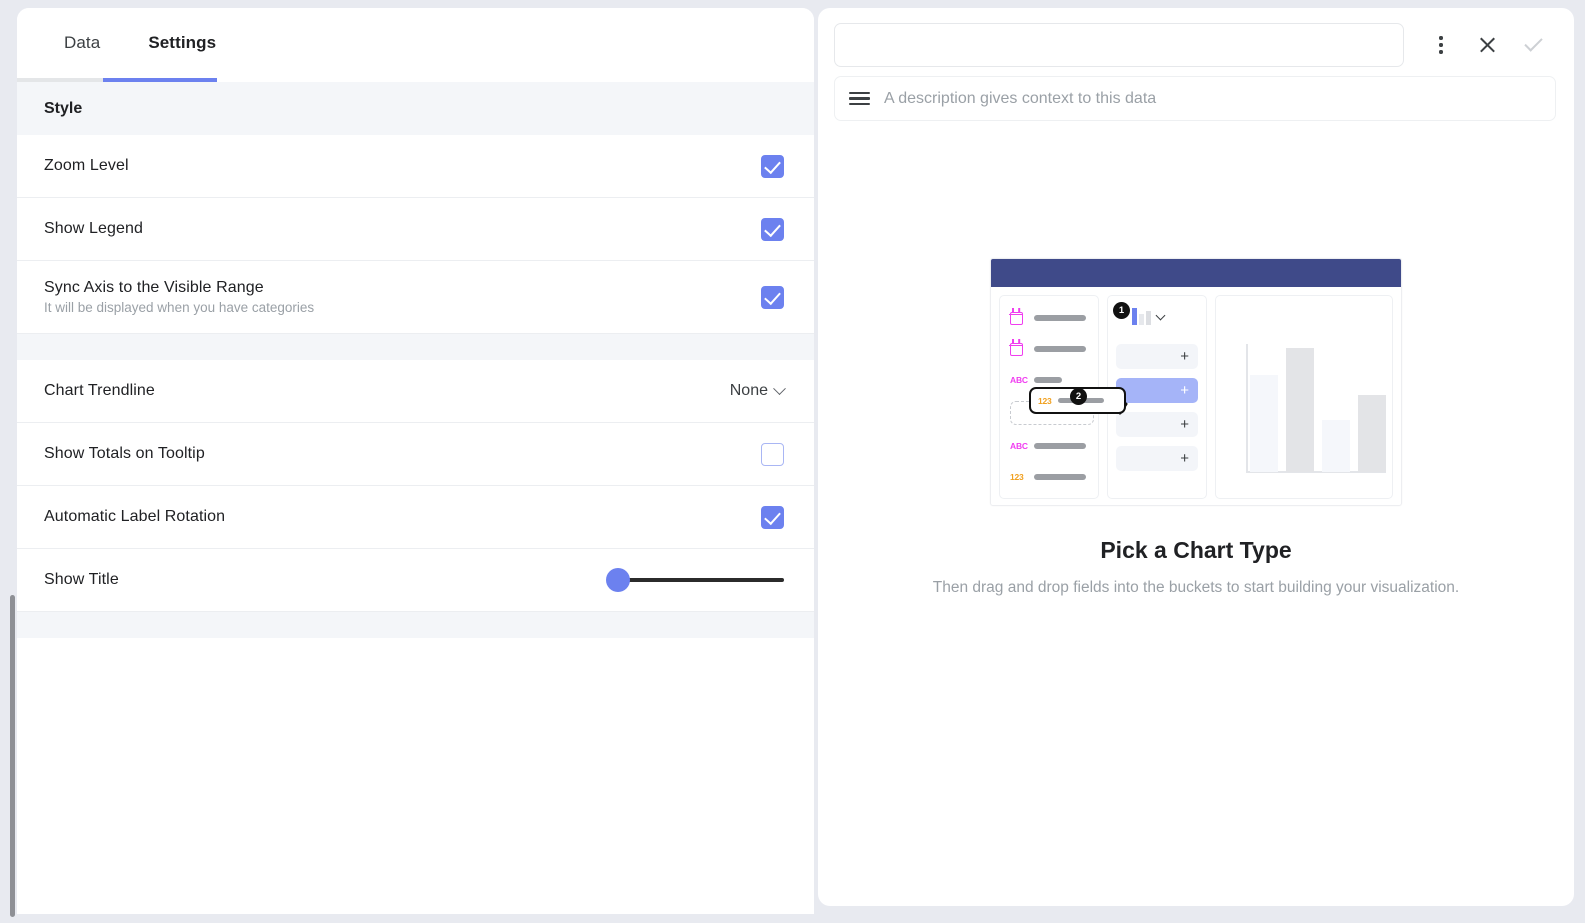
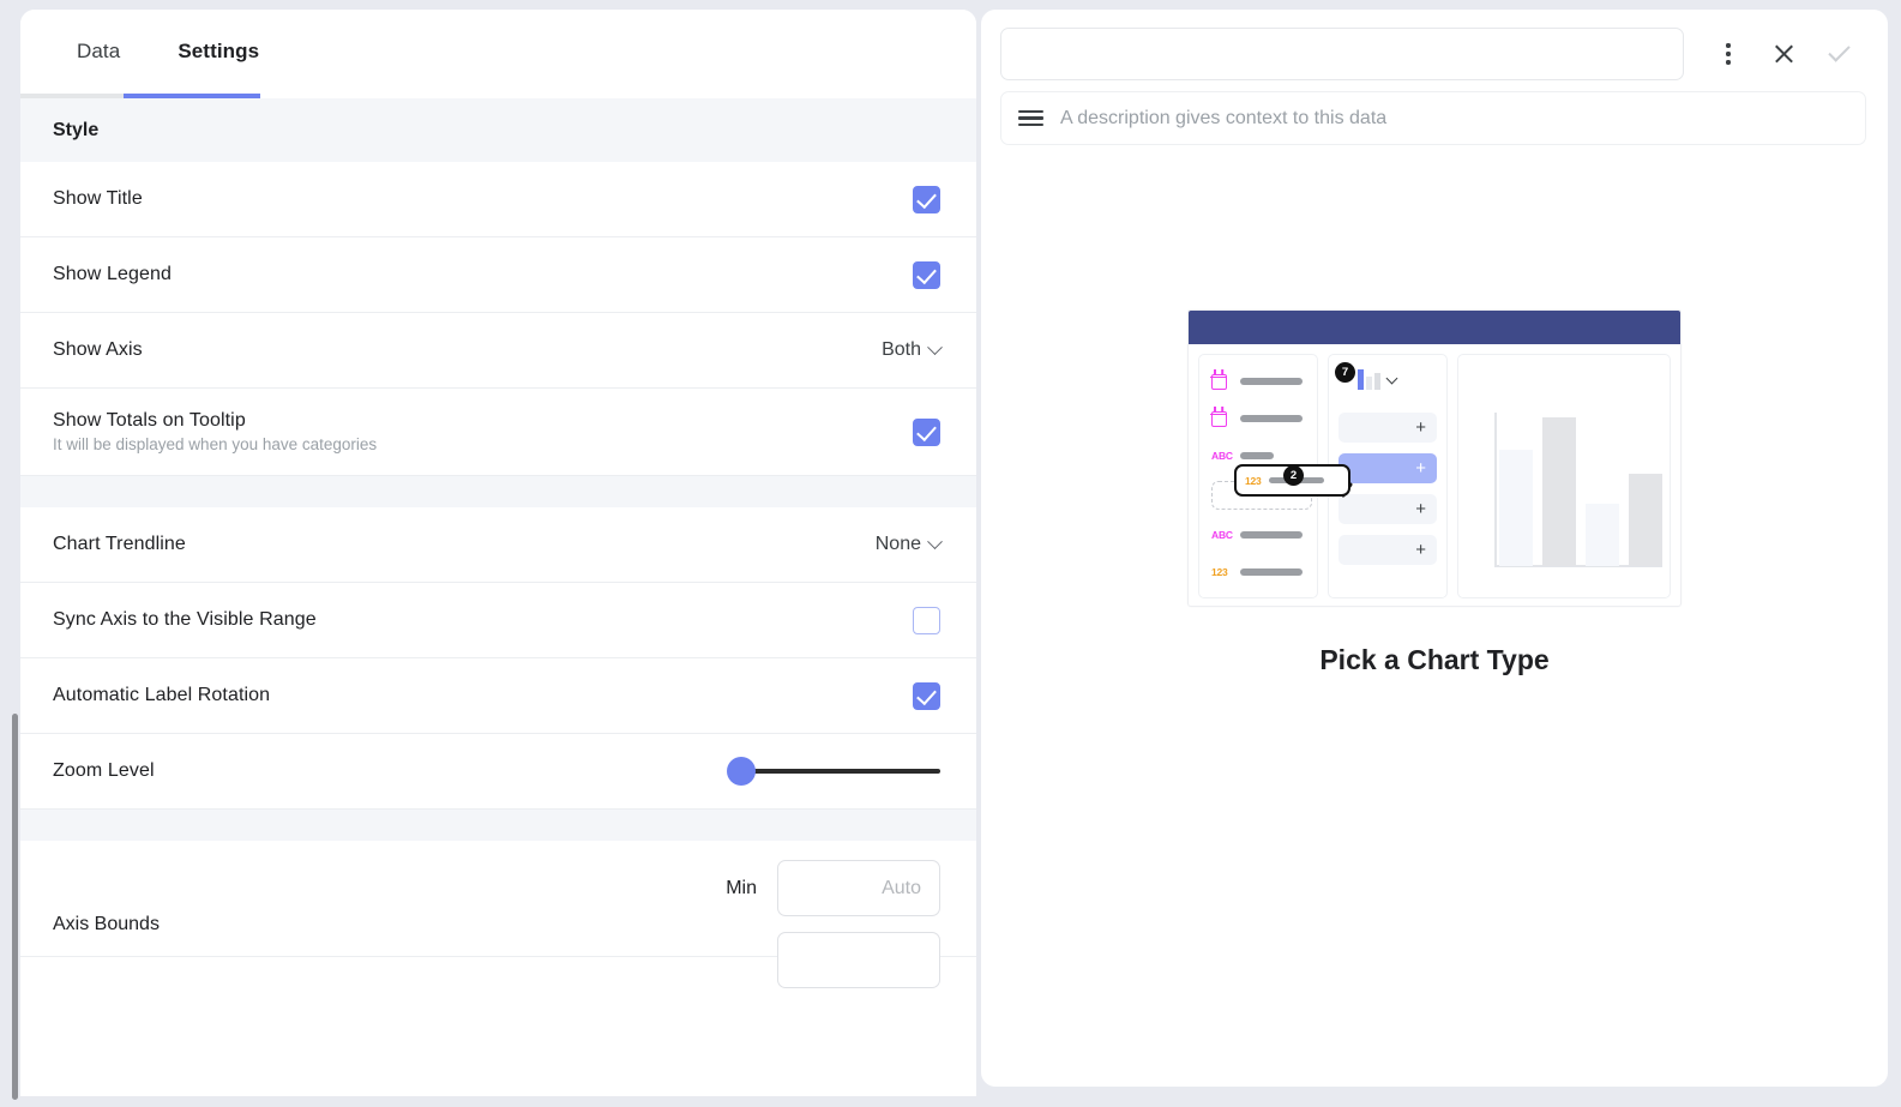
  Data
  Settings
  Style
- Zoom Level
+ Show Title
  Show Legend
+ Show Axis
+ Both
- Sync Axis to the Visible Range
+ Show Totals on Tooltip
  It will be displayed when you have categories
  Chart Trendline
  None
- Show Totals on Tooltip
+ Sync Axis to the Visible Range
  Automatic Label Rotation
- Show Title
+ Zoom Level
+ Axis Bounds
+ Min
+ Auto
  A description gives context to this data
  ABC
  ABC
  123
- 1
+ 7
  +
  +
  +
  +
  2
  123
  Pick a Chart Type
- Then drag and drop fields into the buckets to start building your visualization.
